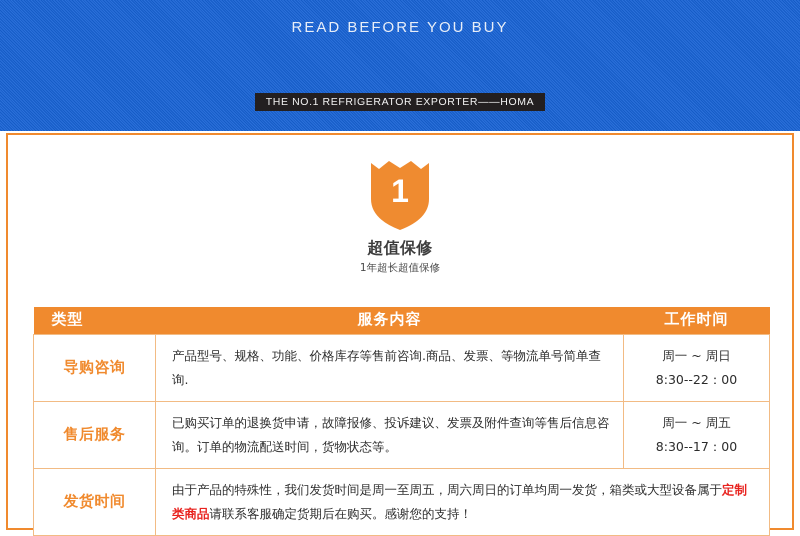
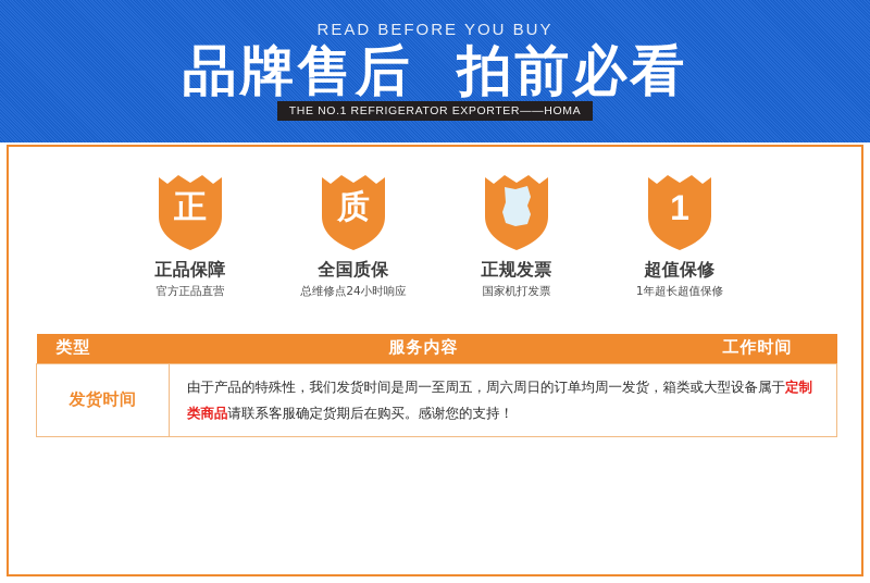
  READ BEFORE YOU BUY
+ 品牌售后 拍前必看
  THE NO.1 REFRIGERATOR EXPORTER——HOMA
+ 正
+ 正品保障
+ 官方正品直营
+ 质
+ 全国质保
+ 总维修点24小时响应
+ 正规发票
+ 国家机打发票
  1
  超值保修
  1年超长超值保修
  类型	服务内容	工作时间
- 导购咨询	产品型号、规格、功能、价格库存等售前咨询.商品、发票、等物流单号简单查询.	周一 ~ 周日 8:30--22：00
- 售后服务	已购买订单的退换货申请，故障报修、投诉建议、发票及附件查询等售后信息咨询。订单的物流配送时间，货物状态等。	周一 ~ 周五 8:30--17：00
  发货时间	由于产品的特殊性，我们发货时间是周一至周五，周六周日的订单均周一发货，箱类或大型设备属于定制类商品请联系客服确定货期后在购买。感谢您的支持！
